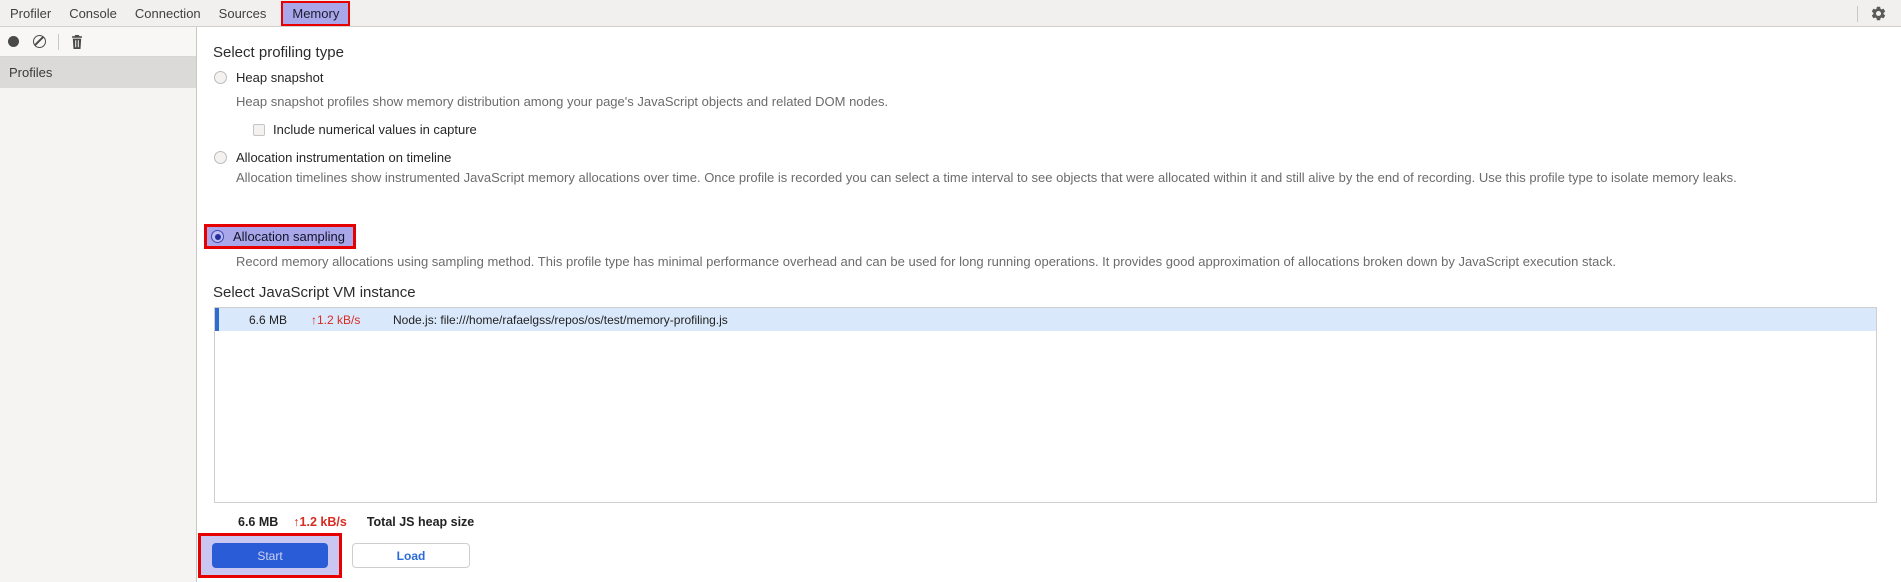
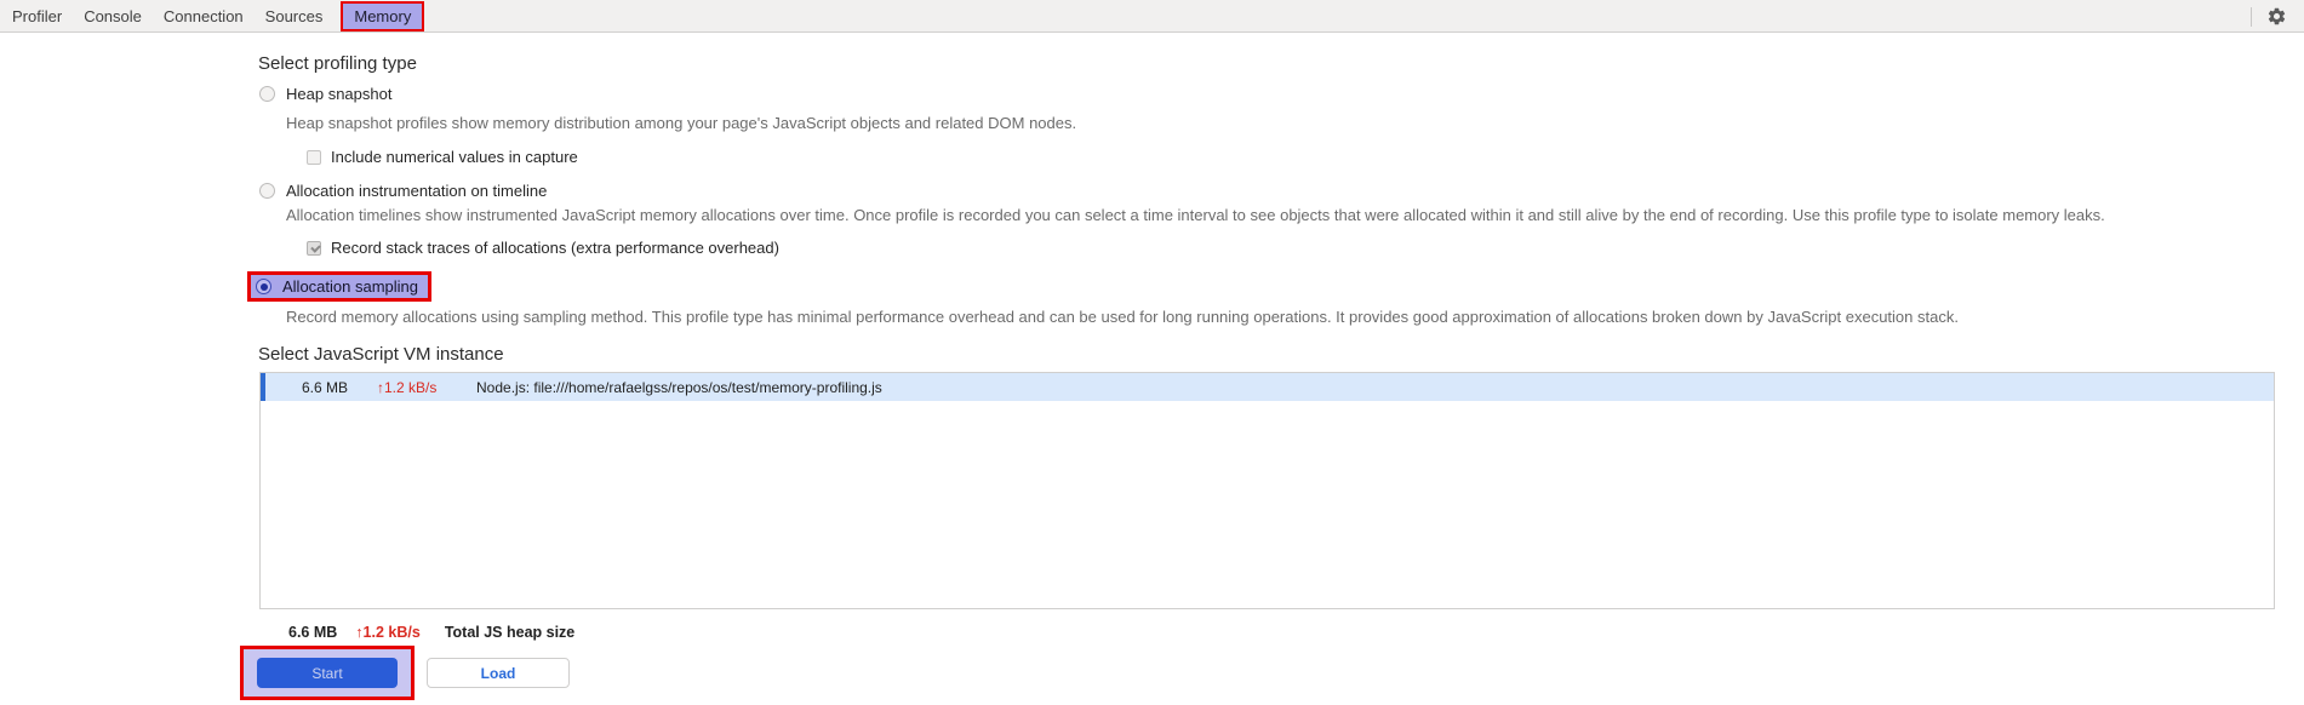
  Profiler
  Console
  Connection
  Sources
  Memory
- Profiles
  Select profiling type
  Heap snapshot
  Heap snapshot profiles show memory distribution among your page's JavaScript objects and related DOM nodes.
  Include numerical values in capture
  Allocation instrumentation on timeline
  Allocation timelines show instrumented JavaScript memory allocations over time. Once profile is recorded you can select a time interval to see objects that were allocated within it and still alive by the end of recording. Use this profile type to isolate memory leaks.
+ Record stack traces of allocations (extra performance overhead)
  Allocation sampling
  Record memory allocations using sampling method. This profile type has minimal performance overhead and can be used for long running operations. It provides good approximation of allocations broken down by JavaScript execution stack.
  Select JavaScript VM instance
  6.6 MB
  ↑1.2 kB/s
  Node.js: file:///home/rafaelgss/repos/os/test/memory-profiling.js
  6.6 MB
  ↑1.2 kB/s
  Total JS heap size
  Start
  Load
